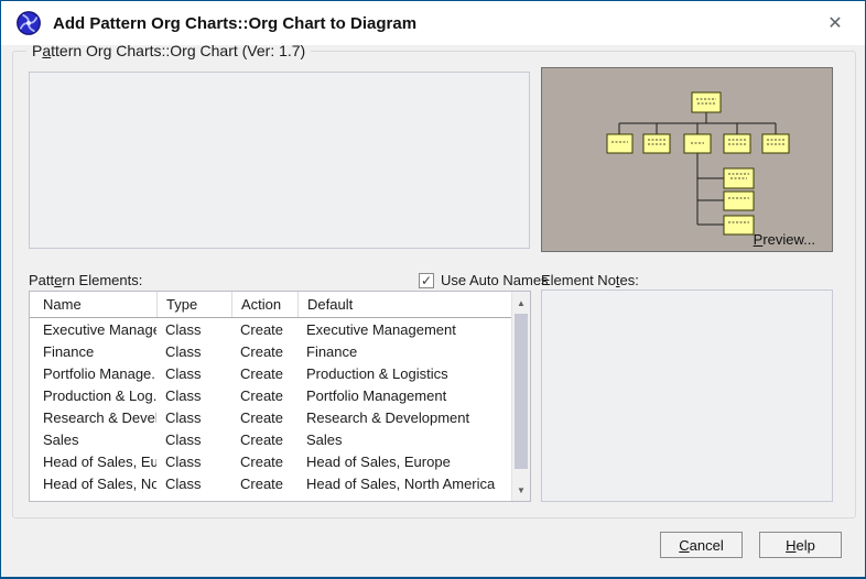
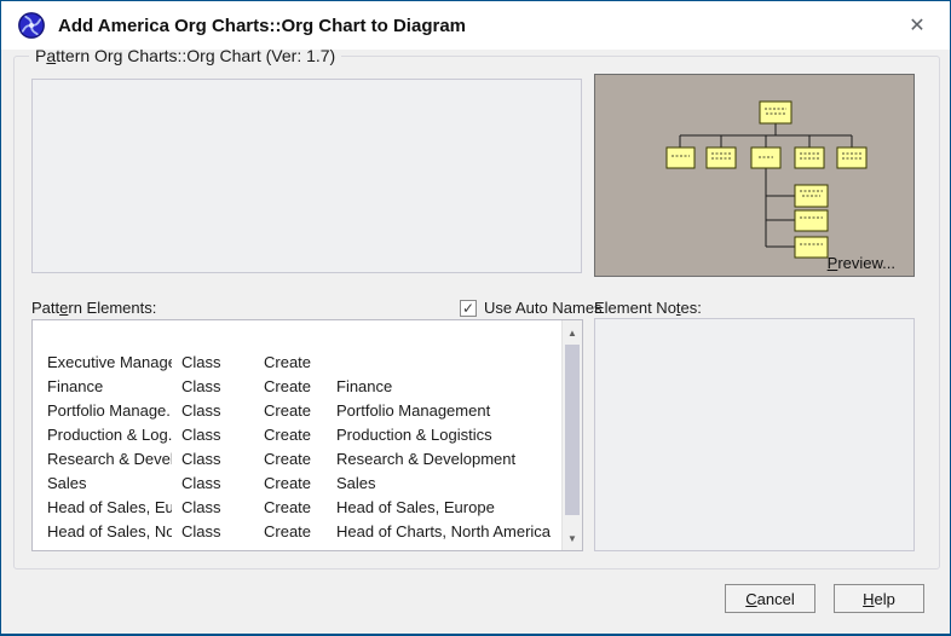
- Add Pattern Org Charts::Org Chart to Diagram
+ Add America Org Charts::Org Chart to Diagram
  ✕
  Pattern Org Charts::Org Chart (Ver: 1.7)
  Preview...
  Pattern Elements:
  ✓
  Use Auto Names
- Name
- Type
- Action
- Default
  Executive Manag
  Class
  Create
- Executive Management
  Finance
  Class
  Create
  Finance
  Portfolio Manage.
  Class
  Create
- Production & Logistics
+ Portfolio Management
  Production & Log.
  Class
  Create
- Portfolio Management
+ Production & Logistics
  Research & Deve
  Class
  Create
  Research & Development
  Sales
  Class
  Create
  Sales
  Head of Sales, Eu
  Class
  Create
  Head of Sales, Europe
  Head of Sales, No
  Class
  Create
- Head of Sales, North America
+ Head of Charts, North America
  ▲
  ▼
  Element Notes:
  Cancel
  Help
